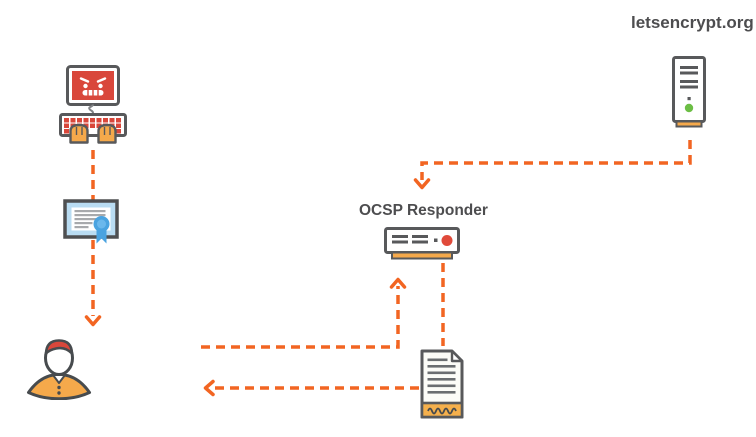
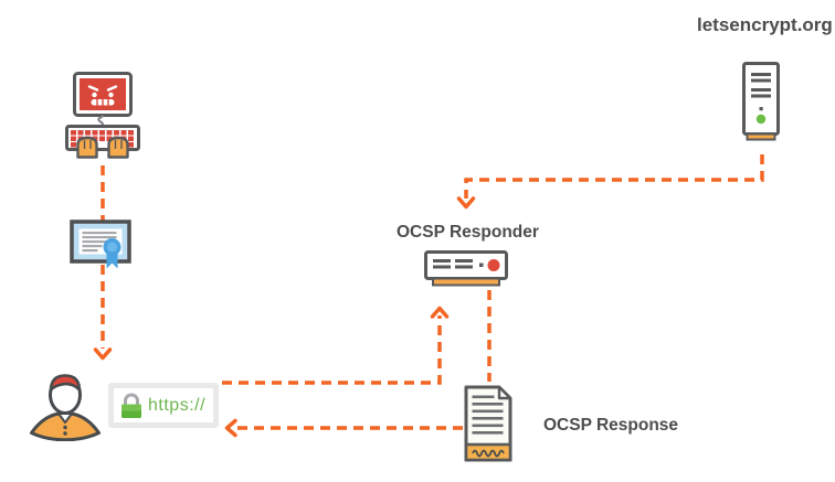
  letsencrypt.org
  OCSP Responder
+ OCSP Response
+ https://
